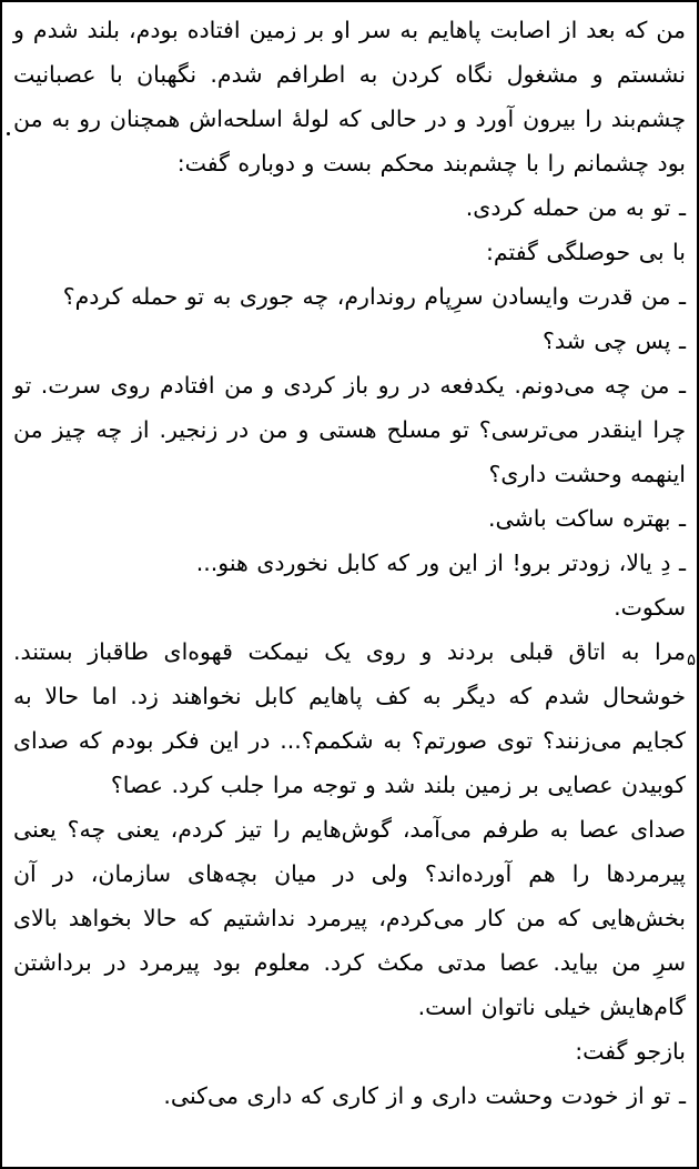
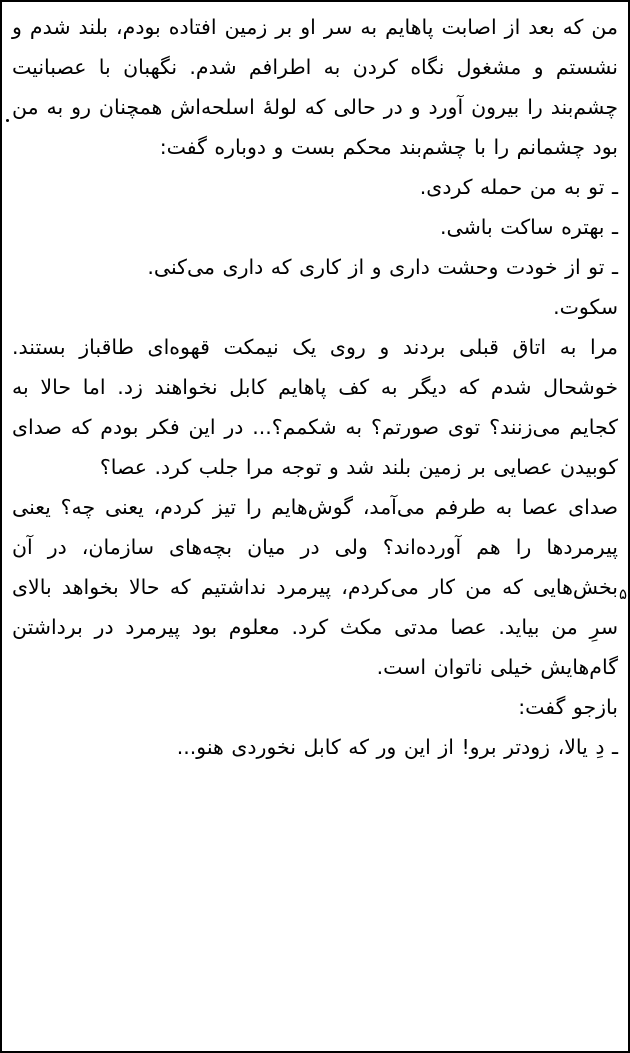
  من که بعد از اصابت پاهایم به سر او بر زمین افتاده بودم، بلند شدم و نشستم و مشغول نگاه کردن به اطرافم شدم. نگهبان با عصبانیت چشم‌بند را بیرون آورد و در حالی که لولهٔ اسلحه‌اش همچنان رو به من بود چشمانم را با چشم‌بند محکم بست و دوباره گفت:
  ـ تو به من حمله کردی.
- با بی حوصلگی گفتم:
- ـ من قدرت وایسادن سرِپام روندارم، چه جوری به تو حمله کردم؟
- ـ پس چی شد؟
- ـ من چه می‌دونم. یکدفعه در رو باز کردی و من افتادم روی سرت. تو چرا اینقدر می‌ترسی؟ تو مسلح هستی و من در زنجیر. از چه چیز من اینهمه وحشت داری؟
  ـ بهتره ساکت باشی.
- ـ دِ یالا، زودتر برو! از این ور که کابل نخوردی هنو...
+ ـ تو از خودت وحشت داری و از کاری که داری می‌کنی.
  سکوت.
  مرا به اتاق قبلی بردند و روی یک نیمکت قهوه‌ای طاقباز بستند. خوشحال شدم که دیگر به کف پاهایم کابل نخواهند زد. اما حالا به کجایم می‌زنند؟ توی صورتم؟ به شکمم؟... در این فکر بودم که صدای کوبیدن عصایی بر زمین بلند شد و توجه مرا جلب کرد. عصا؟
  صدای عصا به طرفم می‌آمد، گوش‌هایم را تیز کردم، یعنی چه؟ یعنی پیرمردها را هم آورده‌اند؟ ولی در میان بچه‌های سازمان، در آن بخش‌هایی که من کار می‌کردم، پیرمرد نداشتیم که حالا بخواهد بالای سرِ من بیاید. عصا مدتی مکث کرد. معلوم بود پیرمرد در برداشتن گام‌هایش خیلی ناتوان است.
  بازجو گفت:
- ـ تو از خودت وحشت داری و از کاری که داری می‌کنی.
+ ـ دِ یالا، زودتر برو! از این ور که کابل نخوردی هنو...
  ۵
